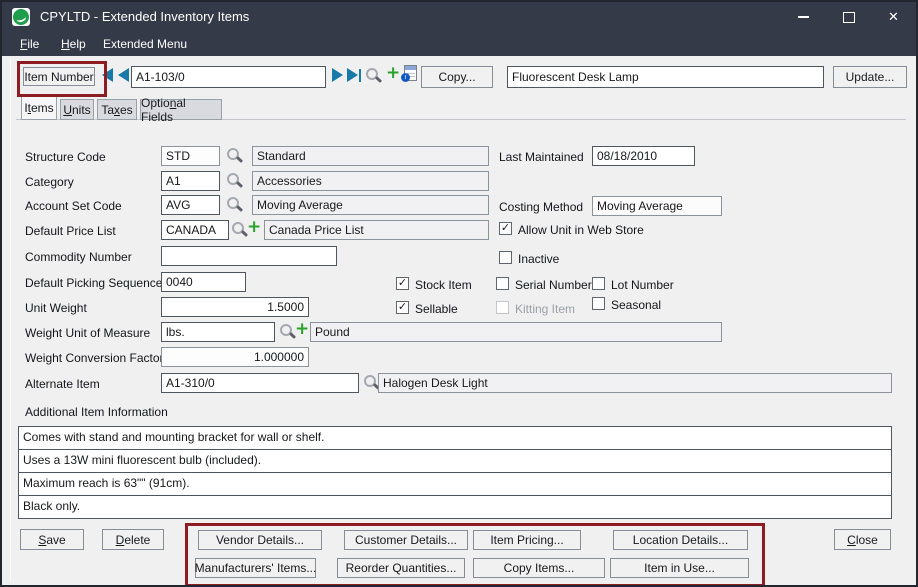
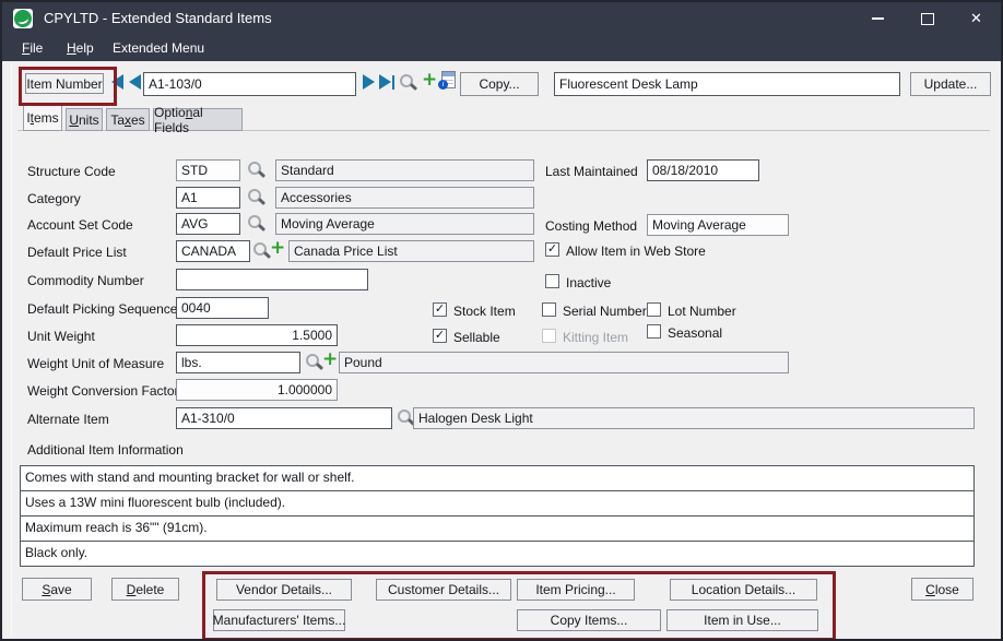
- CPYLTD - Extended Inventory Items
+ CPYLTD - Extended Standard Items
  ✕
  File
  Help
  Extended Menu
  Item Number
  A1-103/0
  +
  Copy...
  Fluorescent Desk Lamp
  Update...
  Items
  Units
  Taxes
  Optional Fields
  Structure Code
  STD
  Standard
  Category
  A1
  Accessories
  Account Set Code
  AVG
  Moving Average
  Default Price List
  CANADA
  +
  Canada Price List
  Commodity Number
  Default Picking Sequence
  0040
  Unit Weight
  1.5000
  Weight Unit of Measure
  lbs.
  +
  Pound
  Weight Conversion Facto
  1.000000
  Alternate Item
  A1-310/0
  Halogen Desk Light
  Last Maintained
  08/18/2010
  Costing Method
  Moving Average
  ✓
- Allow Unit in Web Store
+ Allow Item in Web Store
  Inactive
  ✓
  Stock Item
  Serial Number
  Lot Number
  ✓
  Sellable
  Kitting Item
  Seasonal
  Additional Item Information
  Comes with stand and mounting bracket for wall or shelf.
  Uses a 13W mini fluorescent bulb (included).
- Maximum reach is 63"" (91cm).
+ Maximum reach is 36"" (91cm).
  Black only.
  Save
  Delete
  Vendor Details...
  Customer Details...
  Item Pricing...
  Location Details...
  Manufacturers' Items...
- Reorder Quantities...
  Copy Items...
  Item in Use...
  Close
